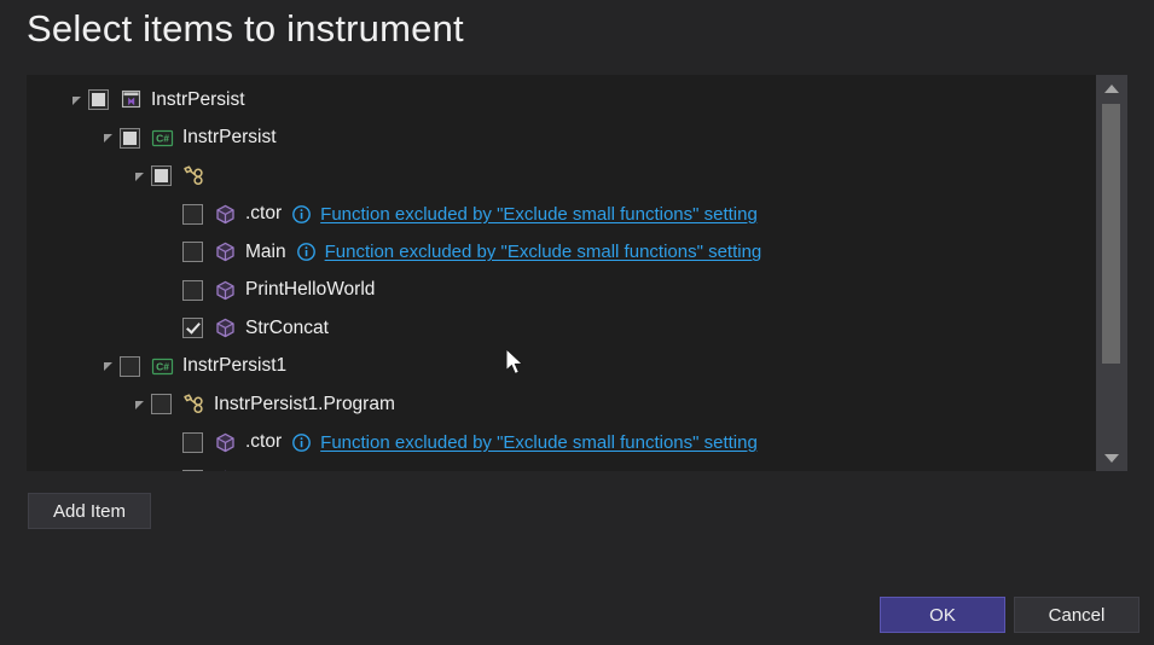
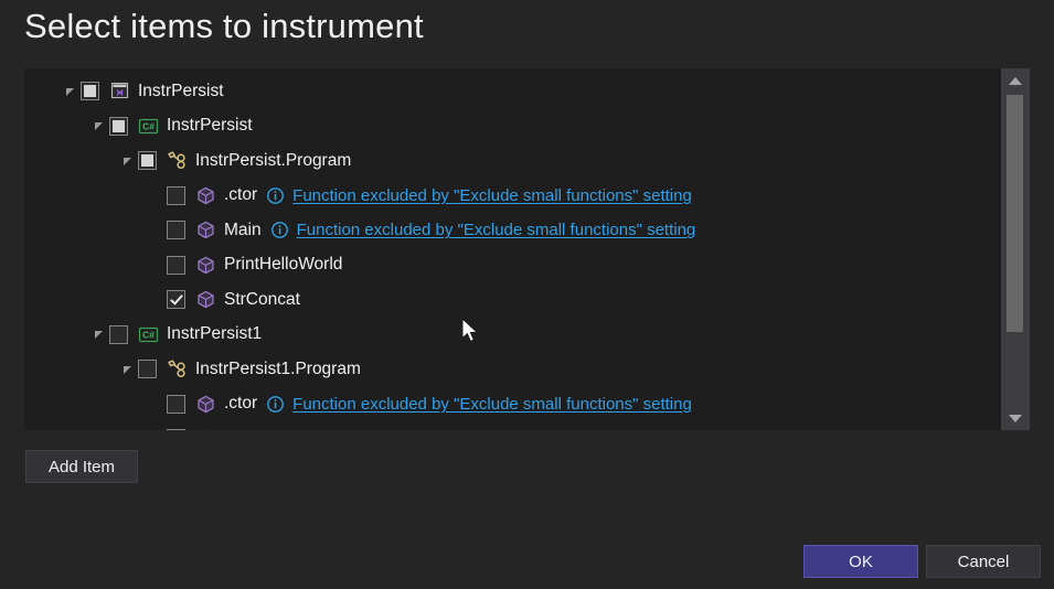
  Select items to instrument
  InstrPersist
  C#
  InstrPersist
+ InstrPersist.Program
  .ctor
  Function excluded by "Exclude small functions" setting
  Main
  Function excluded by "Exclude small functions" setting
  PrintHelloWorld
  StrConcat
  C#
  InstrPersist1
  InstrPersist1.Program
  .ctor
  Function excluded by "Exclude small functions" setting
  Add Item
  OK
  Cancel
